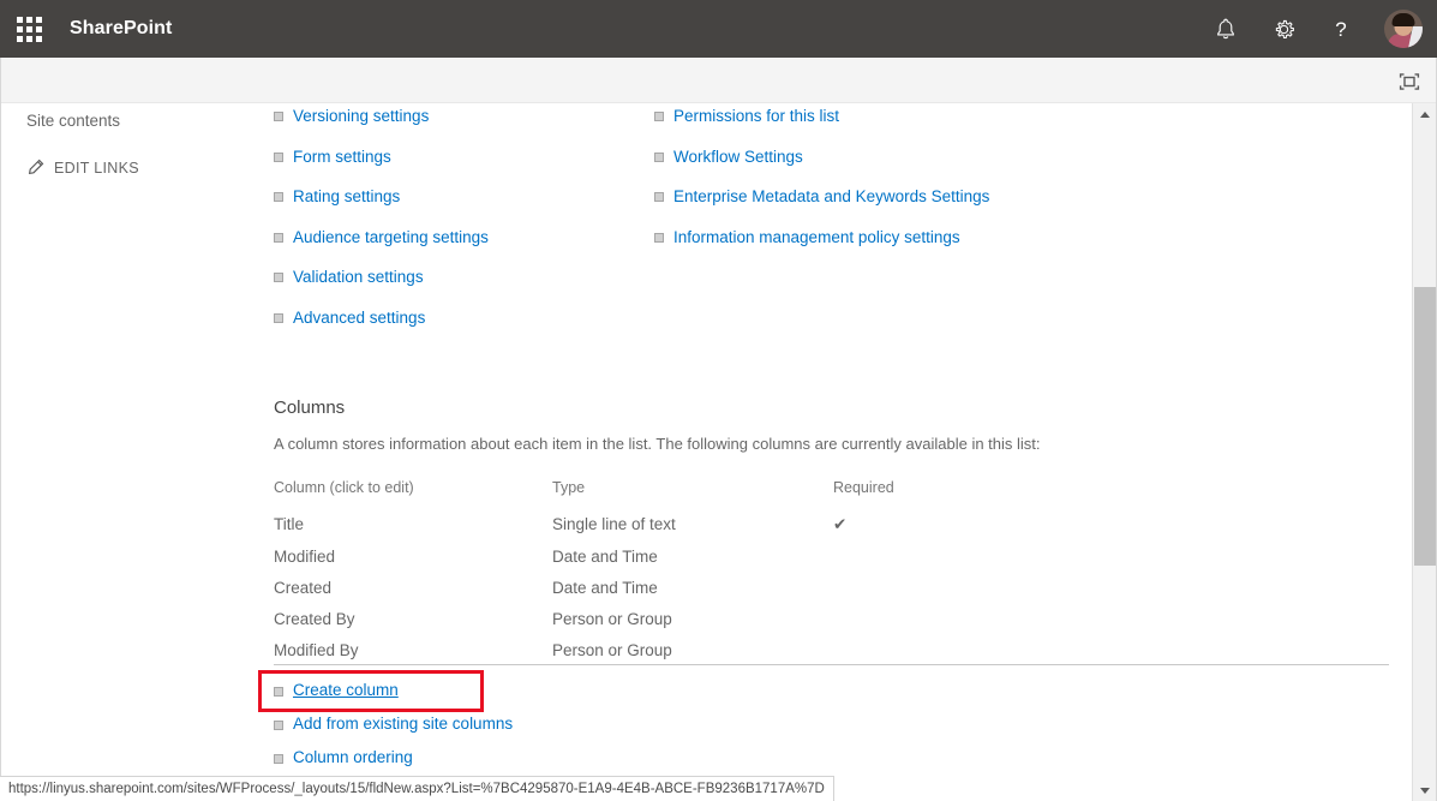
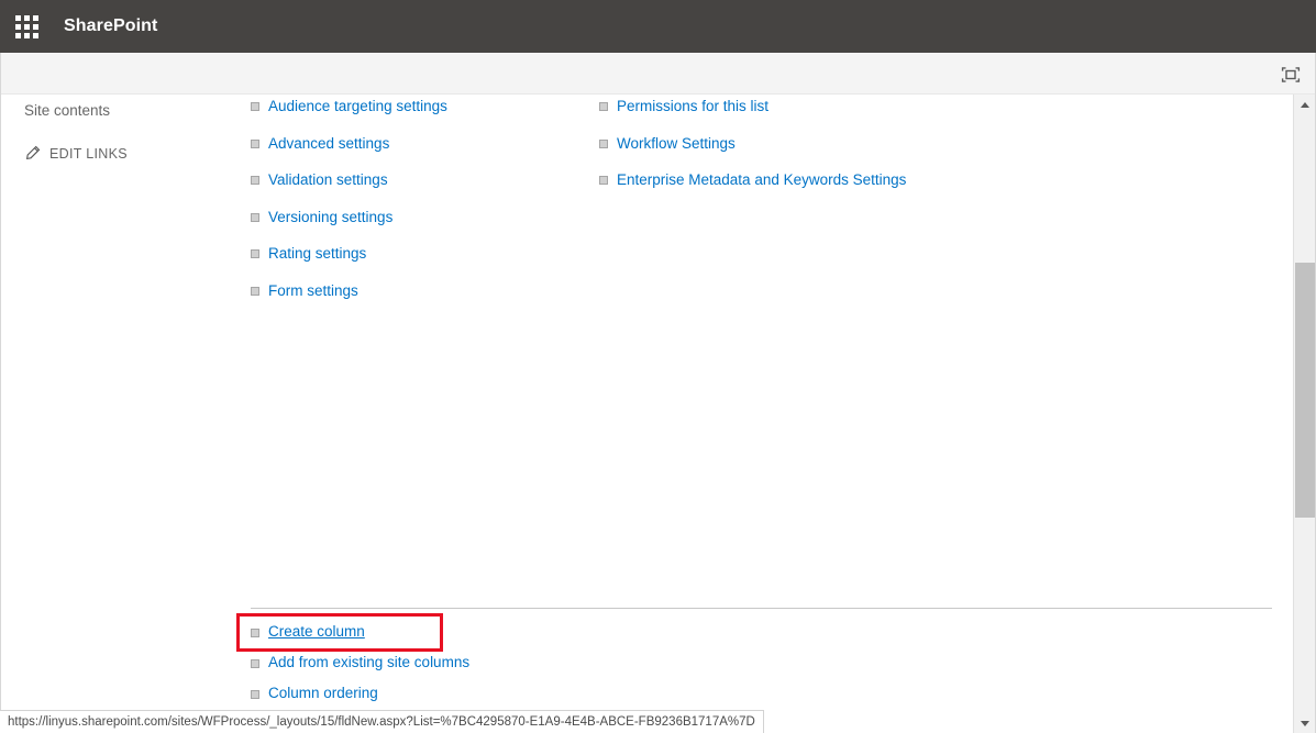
  SharePoint
- ?
  Site contents
  EDIT LINKS
- Versioning settings
+ Audience targeting settings
- Form settings
+ Advanced settings
- Rating settings
+ Validation settings
- Audience targeting settings
+ Versioning settings
- Validation settings
+ Rating settings
- Advanced settings
+ Form settings
  Permissions for this list
  Workflow Settings
  Enterprise Metadata and Keywords Settings
- Information management policy settings
- Columns
- A column stores information about each item in the list. The following columns are currently available in this list:
- Column (click to edit)	Type	Required
- Title	Single line of text	✔
- Modified	Date and Time
- Created	Date and Time
- Created By	Person or Group
- Modified By	Person or Group
  Create column
  Add from existing site columns
  Column ordering
  https://linyus.sharepoint.com/sites/WFProcess/_layouts/15/fldNew.aspx?List=%7BC4295870-E1A9-4E4B-ABCE-FB9236B1717A%7D
